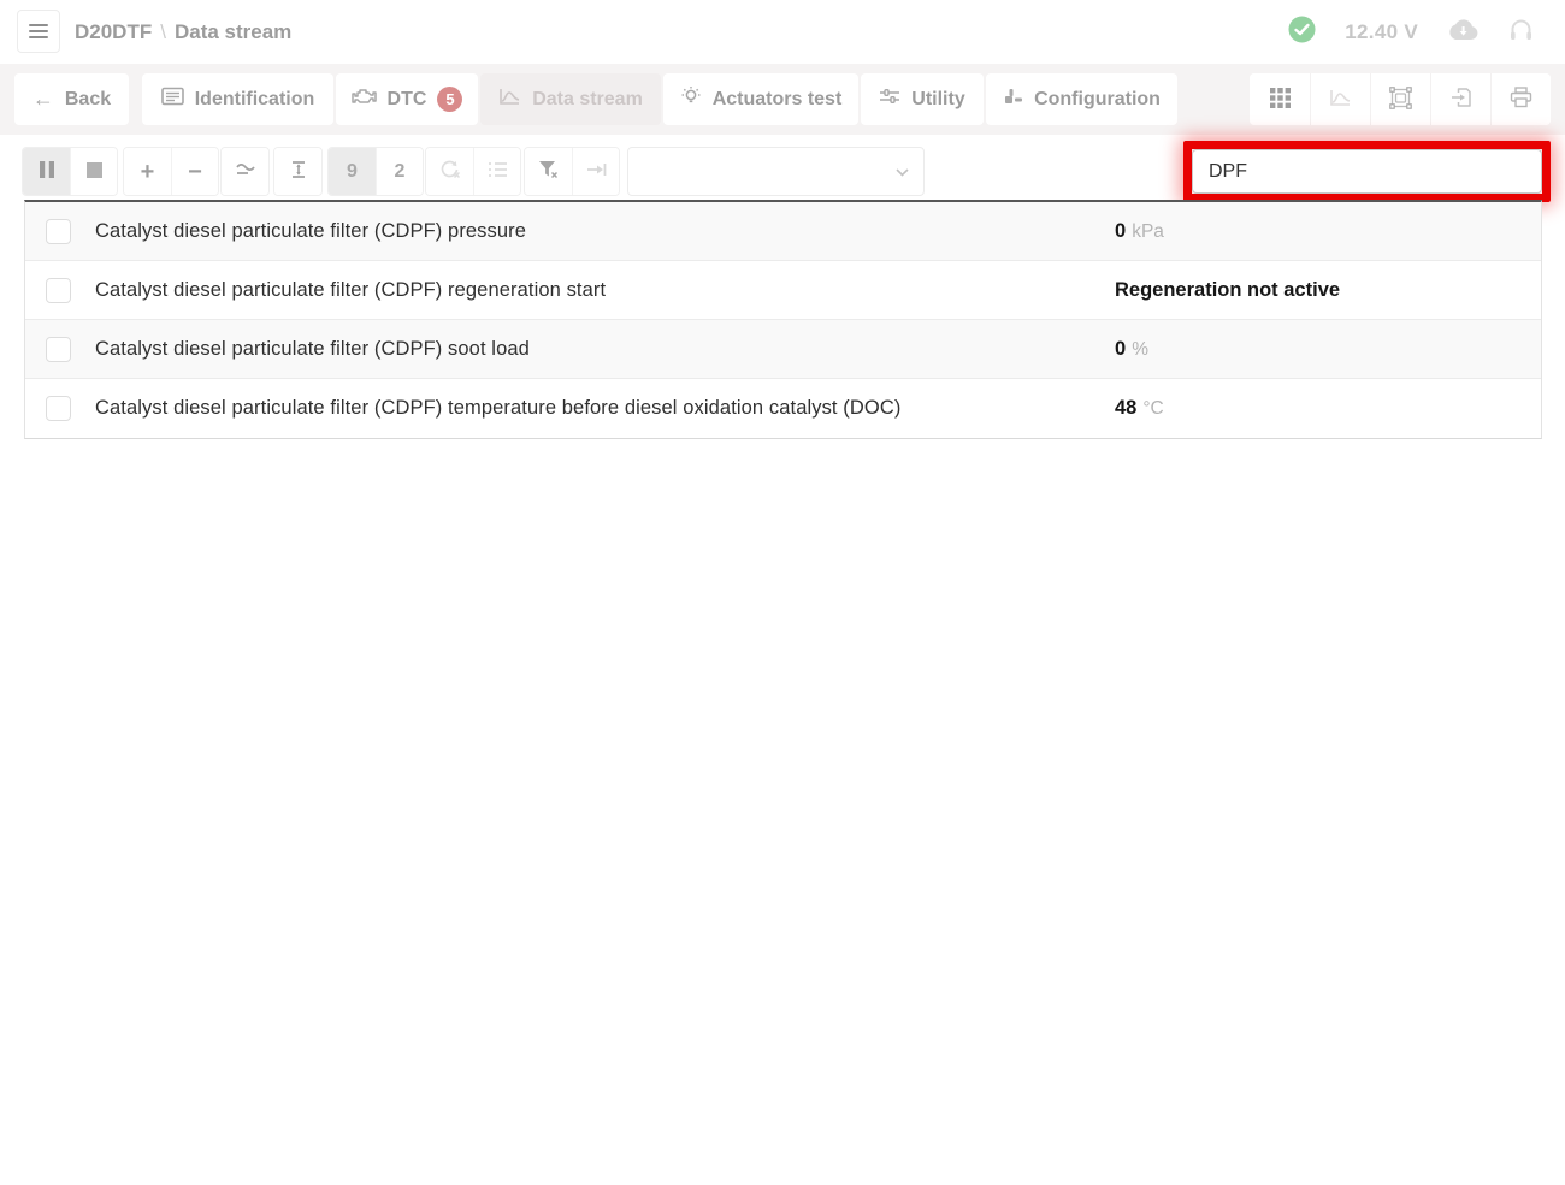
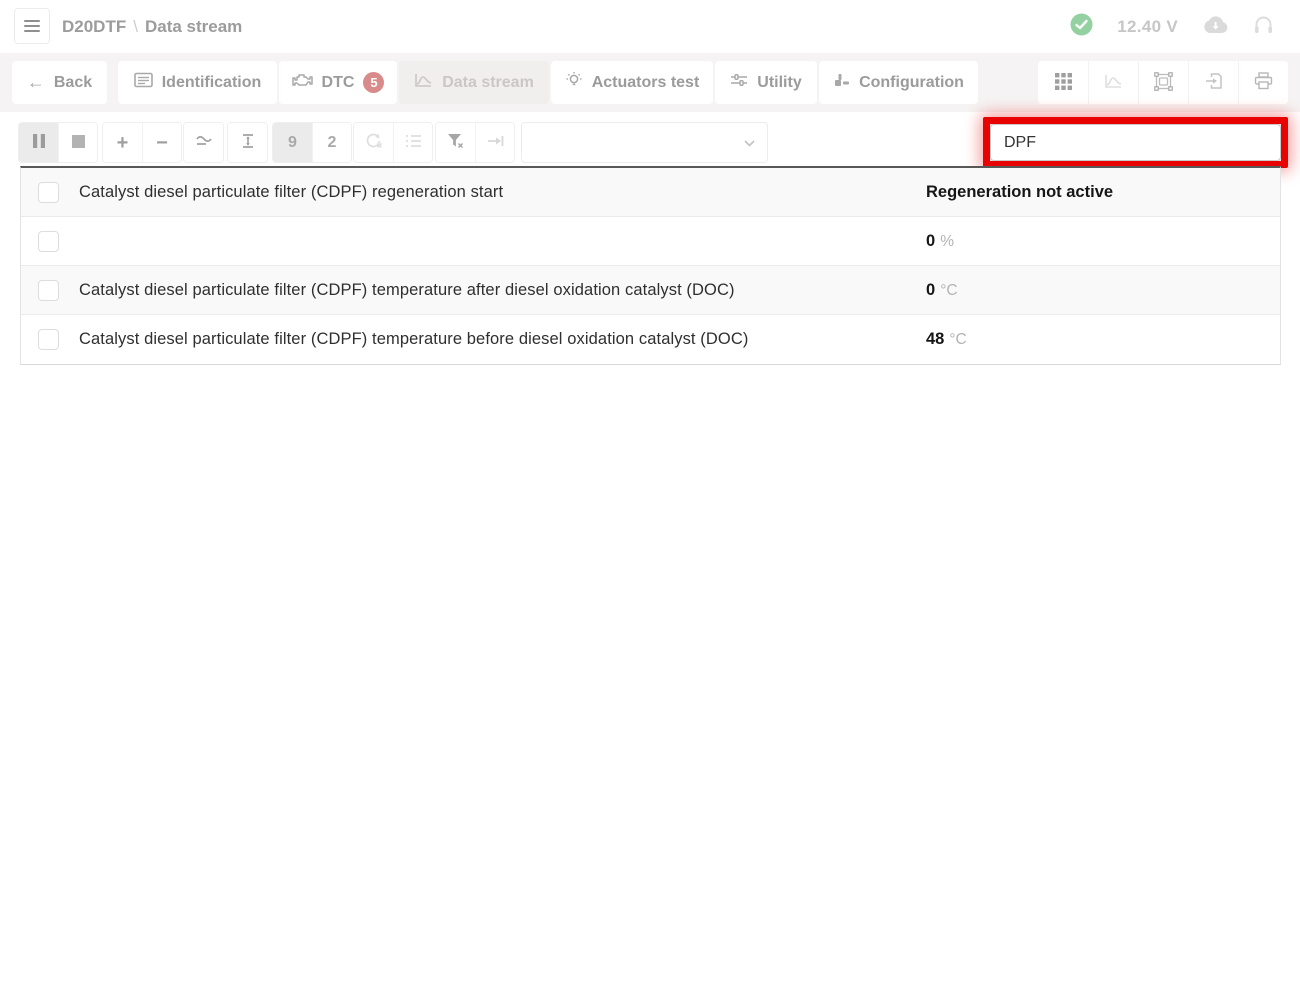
  D20DTF
  \
  Data stream
  12.40 V
  ←
  Back
  Identification
  DTC
  5
  Data stream
  Actuators test
  Utility
  Configuration
  +
  −
  9
  2
  DPF
- Catalyst diesel particulate filter (CDPF) pressure
- 0 kPa
  Catalyst diesel particulate filter (CDPF) regeneration start
  Regeneration not active
- Catalyst diesel particulate filter (CDPF) soot load
  0 %
+ Catalyst diesel particulate filter (CDPF) temperature after diesel oxidation catalyst (DOC)
+ 0 °C
  Catalyst diesel particulate filter (CDPF) temperature before diesel oxidation catalyst (DOC)
  48 °C
